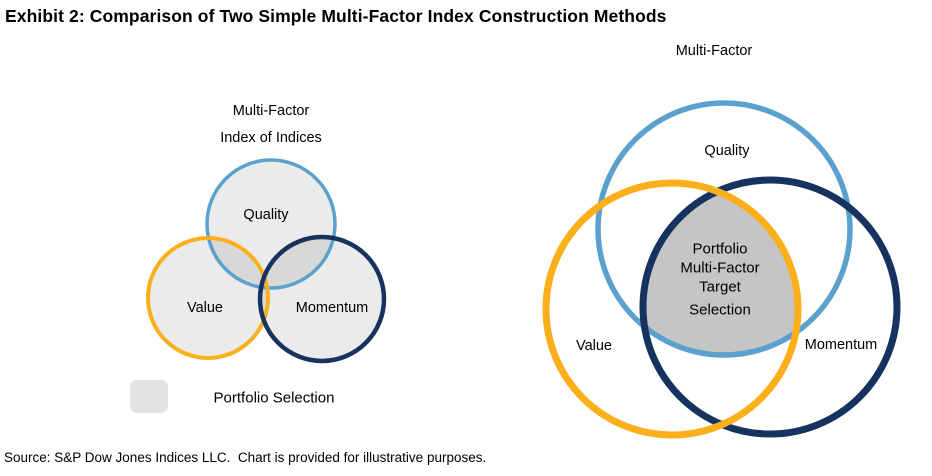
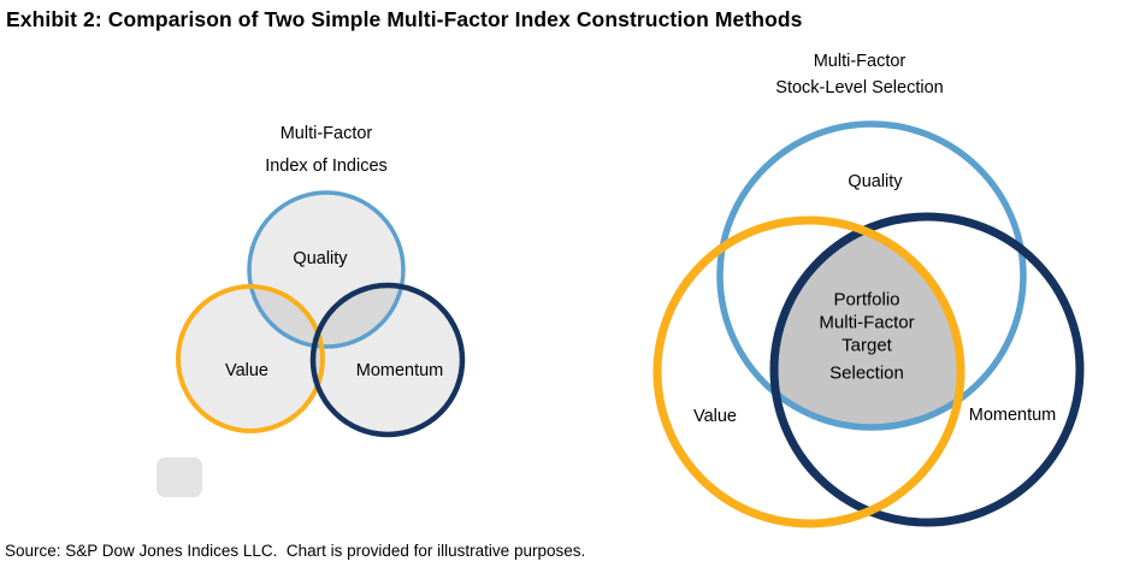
  Exhibit 2: Comparison of Two Simple Multi-Factor Index Construction Methods
  Multi-Factor
  Index of Indices
  Quality
  Value
  Momentum
- Portfolio Selection
  Multi-Factor
+ Stock-Level Selection
  Quality
  Value
  Momentum
  Portfolio
  Multi-Factor
  Target
  Selection
  Source: S&P Dow Jones Indices LLC. Chart is provided for illustrative purposes.
